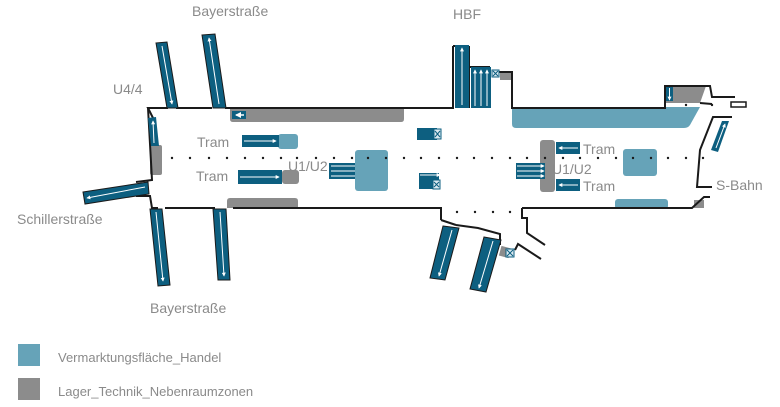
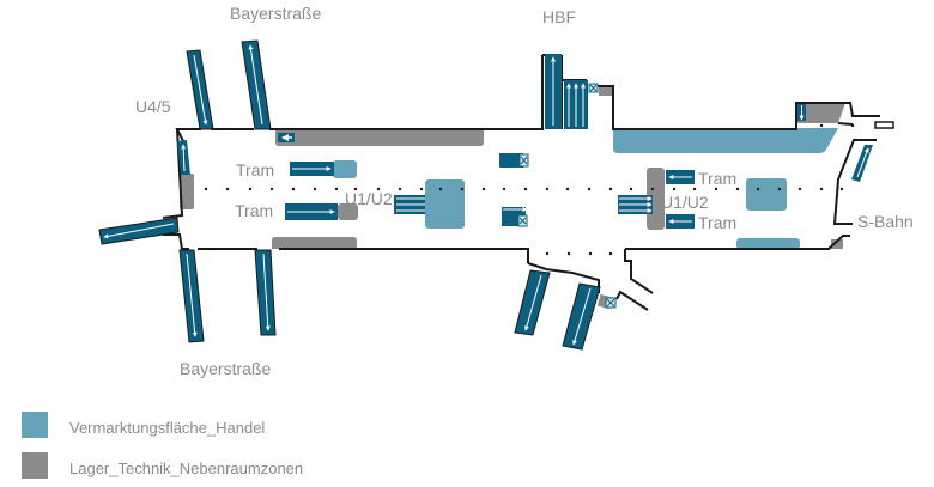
  Bayerstraße
  HBF
- U4/4
+ U4/5
- Schillerstraße
  Bayerstraße
  Tram
  Tram
  U1/U2
  U1/U2
  Tram
  Tram
  S-Bahn
  Vermarktungsfläche_Handel
  Lager_Technik_Nebenraumzonen
